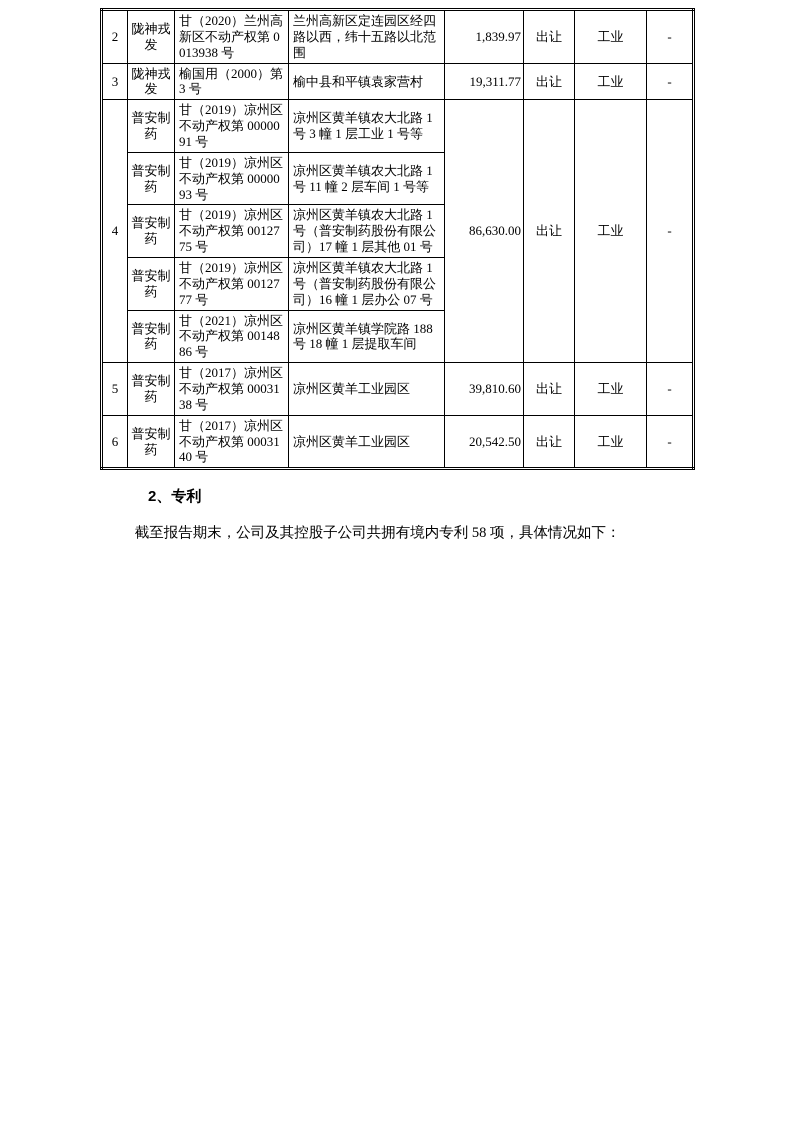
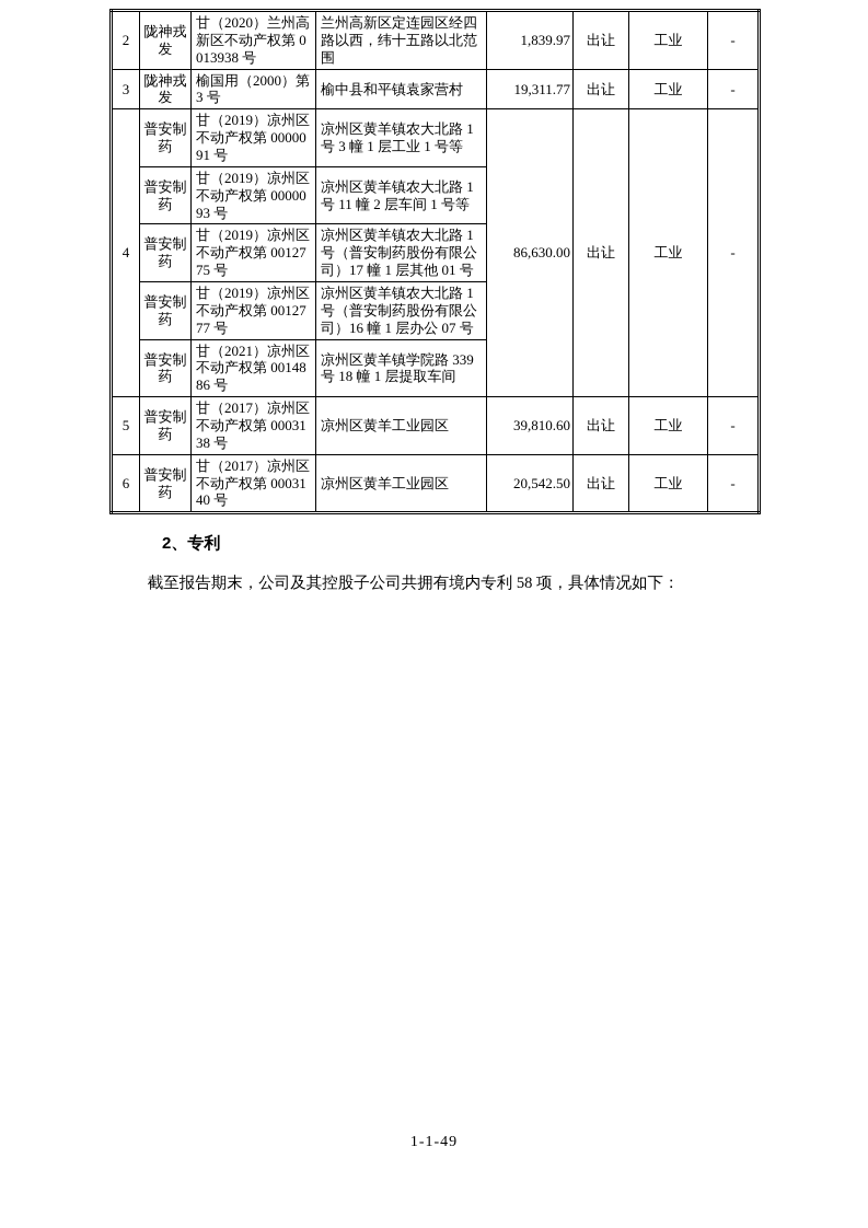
  2	陇神戎发	甘（2020）兰州高新区不动产权第 0013938 号	兰州高新区定连园区经四路以西，纬十五路以北范围	1,839.97	出让	工业	-
  3	陇神戎发	榆国用（2000）第 3 号	榆中县和平镇袁家营村	19,311.77	出让	工业	-
  4	普安制药	甘（2019）凉州区不动产权第 0000091 号	凉州区黄羊镇农大北路 1 号 3 幢 1 层工业 1 号等	86,630.00	出让	工业	-
  普安制药	甘（2019）凉州区不动产权第 0000093 号	凉州区黄羊镇农大北路 1 号 11 幢 2 层车间 1 号等
  普安制药	甘（2019）凉州区不动产权第 0012775 号	凉州区黄羊镇农大北路 1 号（普安制药股份有限公司）17 幢 1 层其他 01 号
  普安制药	甘（2019）凉州区不动产权第 0012777 号	凉州区黄羊镇农大北路 1 号（普安制药股份有限公司）16 幢 1 层办公 07 号
- 普安制药	甘（2021）凉州区不动产权第 0014886 号	凉州区黄羊镇学院路 188 号 18 幢 1 层提取车间
+ 普安制药	甘（2021）凉州区不动产权第 0014886 号	凉州区黄羊镇学院路 339 号 18 幢 1 层提取车间
  5	普安制药	甘（2017）凉州区不动产权第 0003138 号	凉州区黄羊工业园区	39,810.60	出让	工业	-
  6	普安制药	甘（2017）凉州区不动产权第 0003140 号	凉州区黄羊工业园区	20,542.50	出让	工业	-
  2、专利
  截至报告期末，公司及其控股子公司共拥有境内专利 58 项，具体情况如下：
+ 1-1-49
